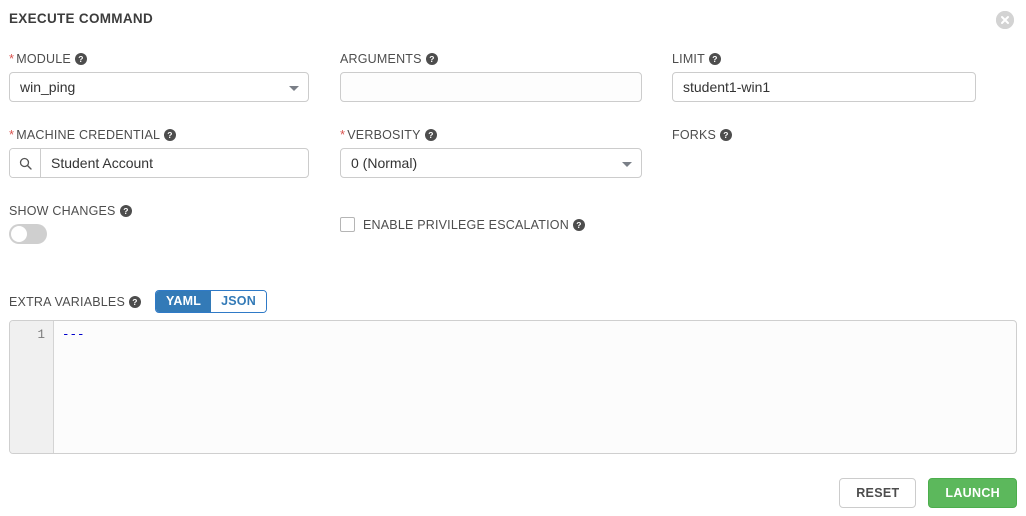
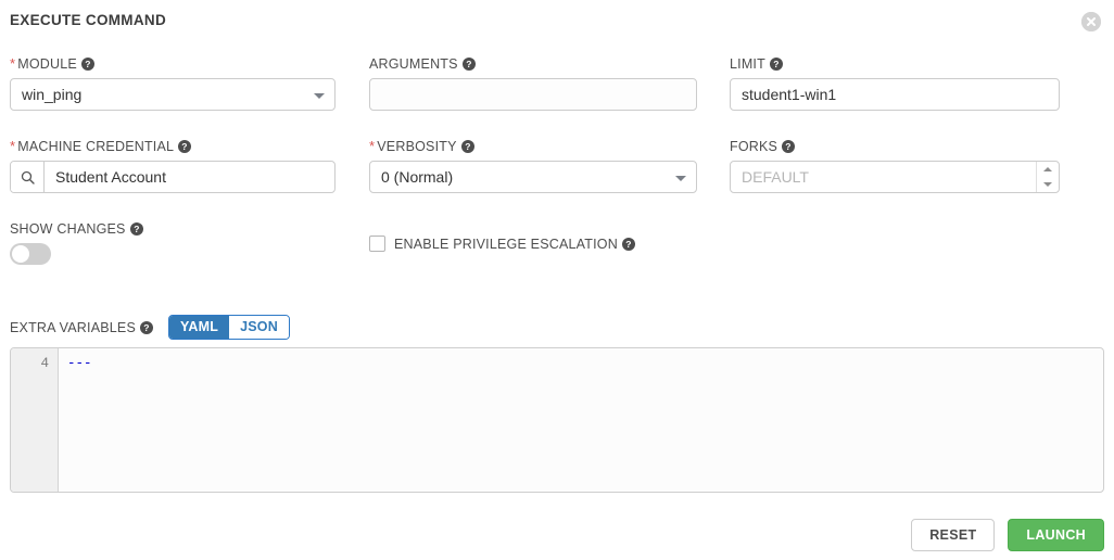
  EXECUTE COMMAND
  * MODULE
  ?
  win_ping
  ARGUMENTS
  ?
  LIMIT
  ?
  student1-win1
  * MACHINE CREDENTIAL
  ?
  Student Account
  * VERBOSITY
  ?
  0 (Normal)
  FORKS
  ?
+ DEFAULT
  SHOW CHANGES
  ?
  ENABLE PRIVILEGE ESCALATION
  ?
  EXTRA VARIABLES
  ?
  YAML
  JSON
- 1
+ 4
  ---
  RESET
  LAUNCH
